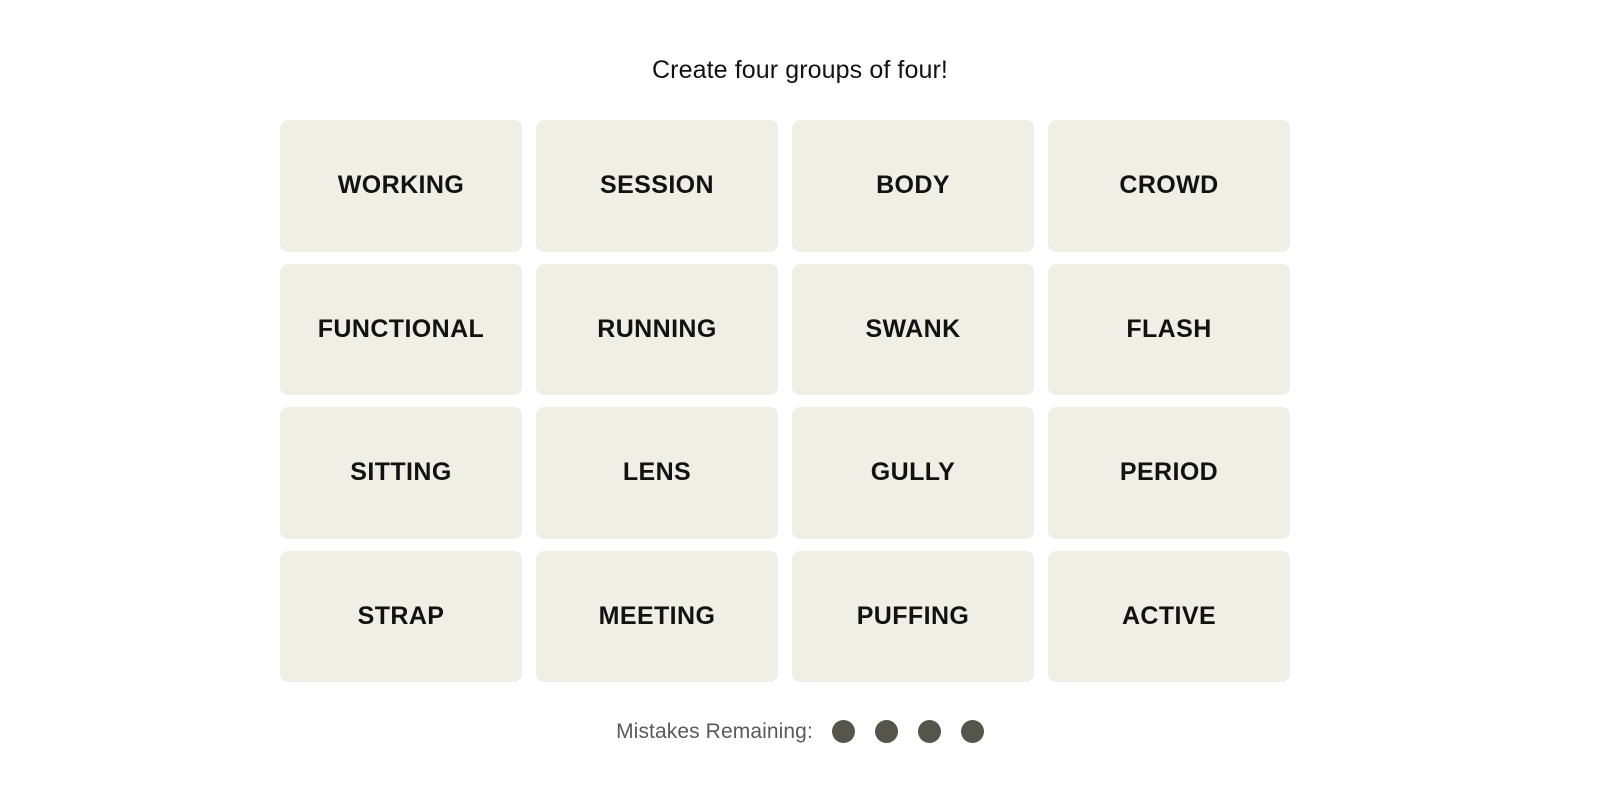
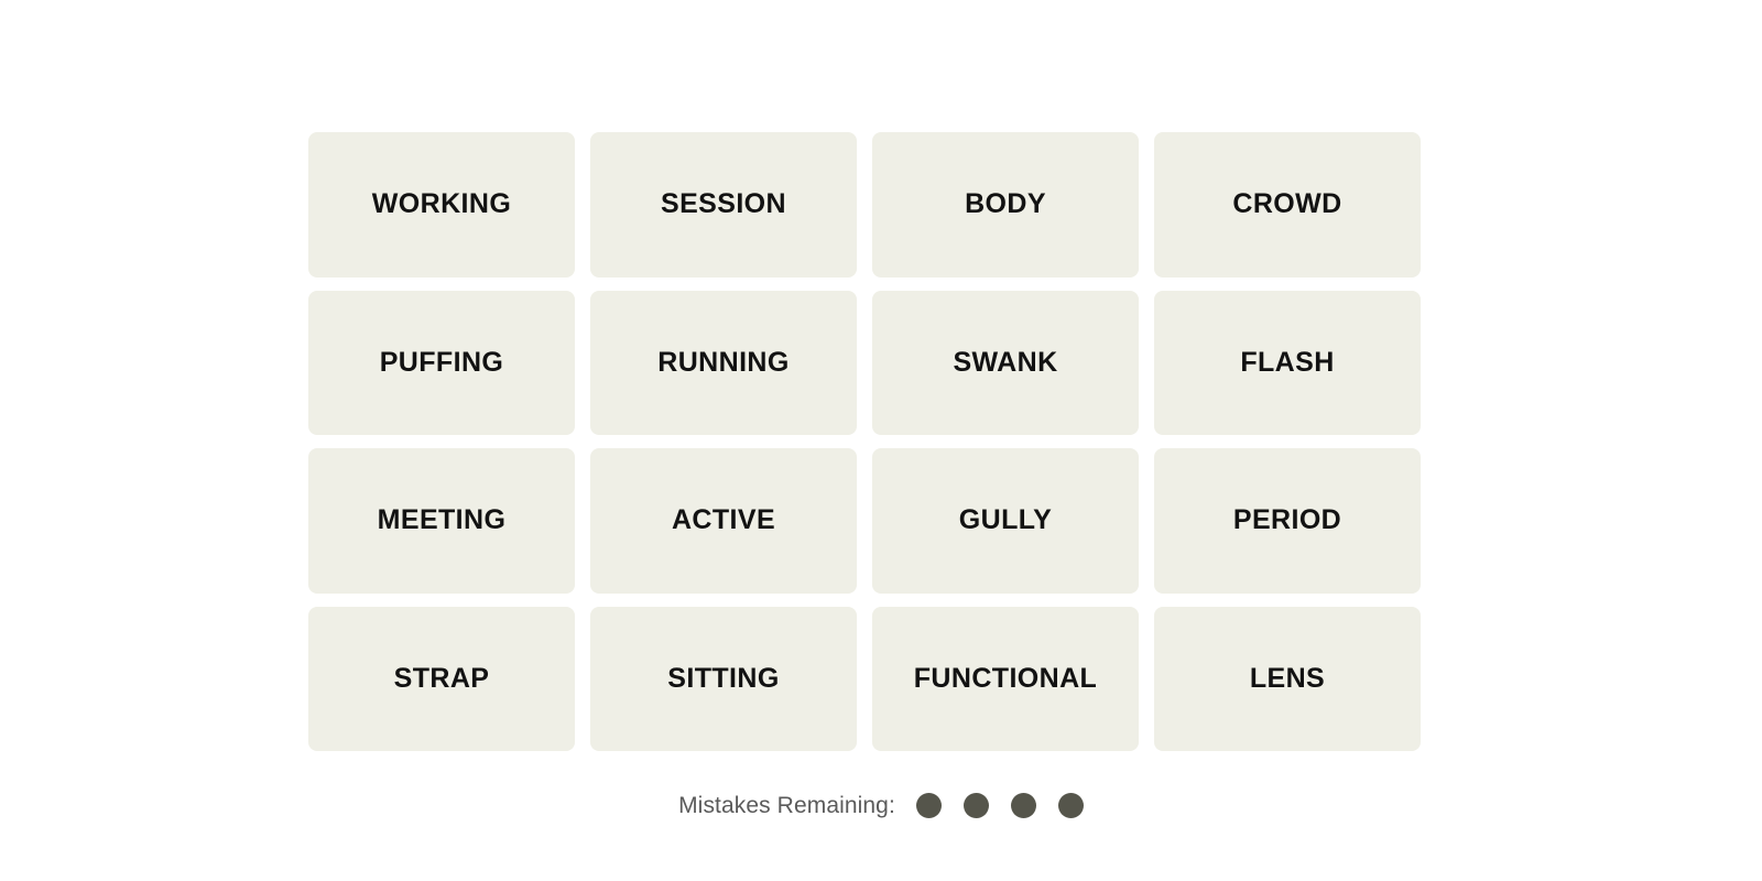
- Create four groups of four!
  WORKING
  SESSION
  BODY
  CROWD
- FUNCTIONAL
+ PUFFING
  RUNNING
  SWANK
  FLASH
- SITTING
+ MEETING
- LENS
+ ACTIVE
  GULLY
  PERIOD
  STRAP
- MEETING
+ SITTING
- PUFFING
+ FUNCTIONAL
- ACTIVE
+ LENS
  Mistakes Remaining:
